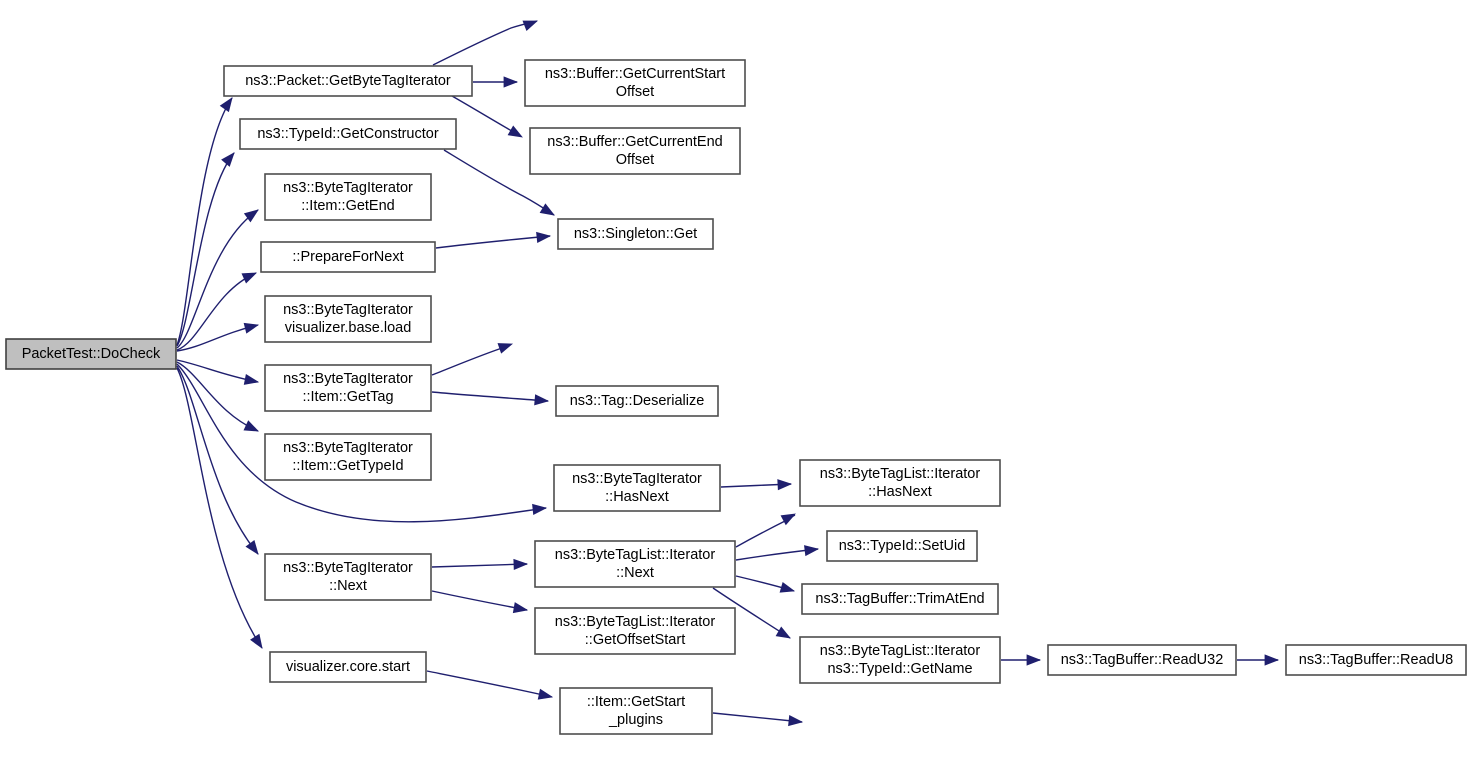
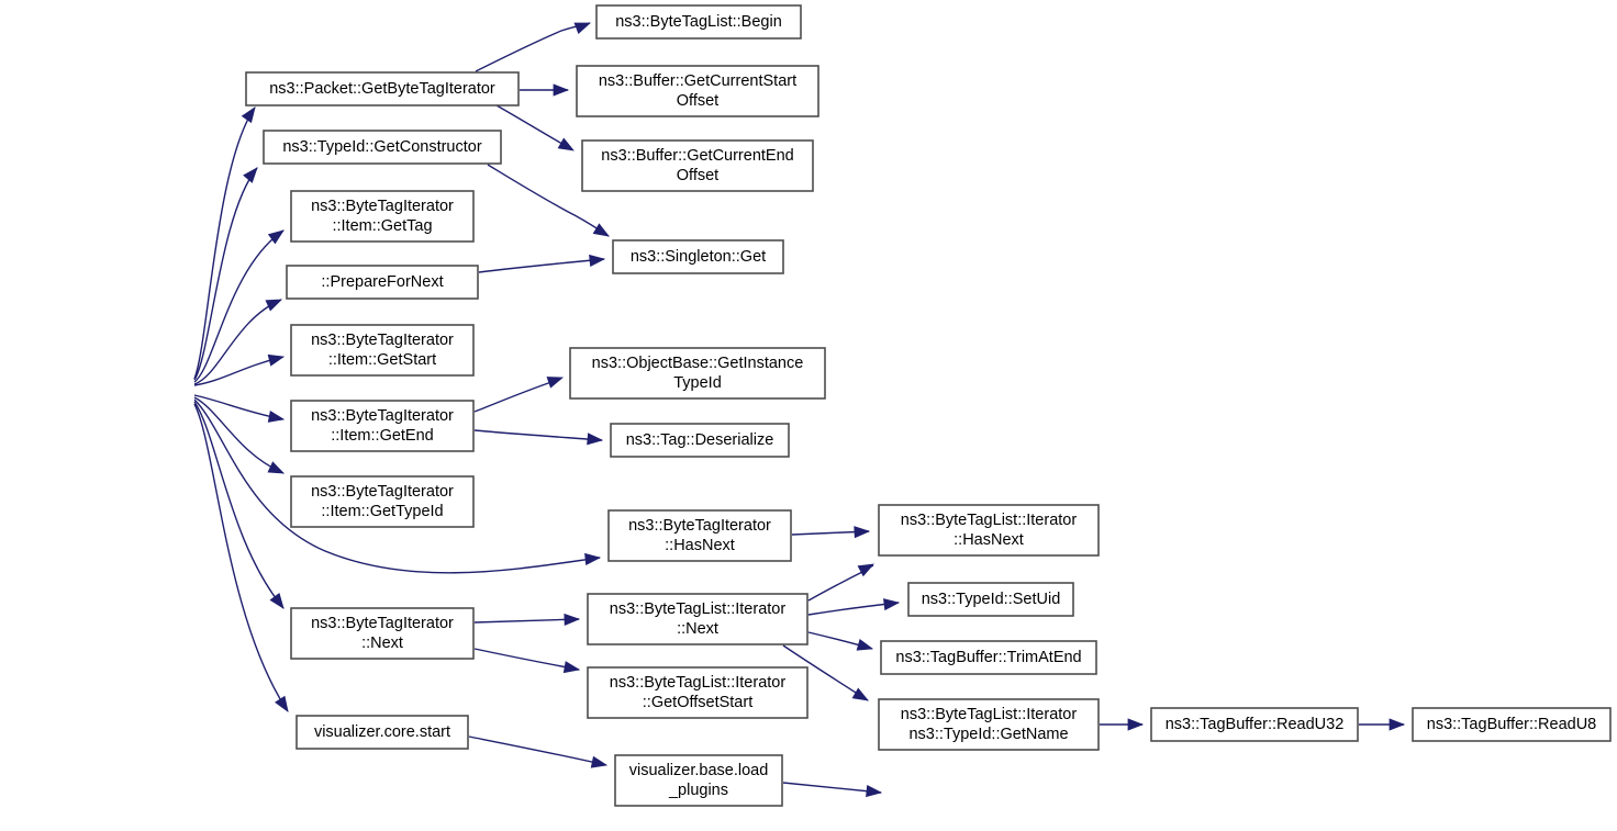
- PacketTest::DoCheck
  ns3::Packet::GetByteTagIterator
  ns3::TypeId::GetConstructor
  ns3::ByteTagIterator
- ::Item::GetEnd
+ ::Item::GetTag
  ::PrepareForNext
  ns3::ByteTagIterator
- visualizer.base.load
+ ::Item::GetStart
  ns3::ByteTagIterator
- ::Item::GetTag
+ ::Item::GetEnd
  ns3::ByteTagIterator
  ::Item::GetTypeId
  ns3::ByteTagIterator
  ::Next
  visualizer.core.start
+ ns3::ByteTagList::Begin
  ns3::Buffer::GetCurrentStart
  Offset
  ns3::Buffer::GetCurrentEnd
  Offset
  ns3::Singleton::Get
+ ns3::ObjectBase::GetInstance
+ TypeId
  ns3::Tag::Deserialize
  ns3::ByteTagIterator
  ::HasNext
  ns3::ByteTagList::Iterator
  ::Next
  ns3::ByteTagList::Iterator
  ::GetOffsetStart
- ::Item::GetStart
+ visualizer.base.load
  _plugins
  ns3::ByteTagList::Iterator
  ::HasNext
  ns3::TypeId::SetUid
  ns3::TagBuffer::TrimAtEnd
  ns3::ByteTagList::Iterator
  ns3::TypeId::GetName
  ns3::TagBuffer::ReadU32
  ns3::TagBuffer::ReadU8
